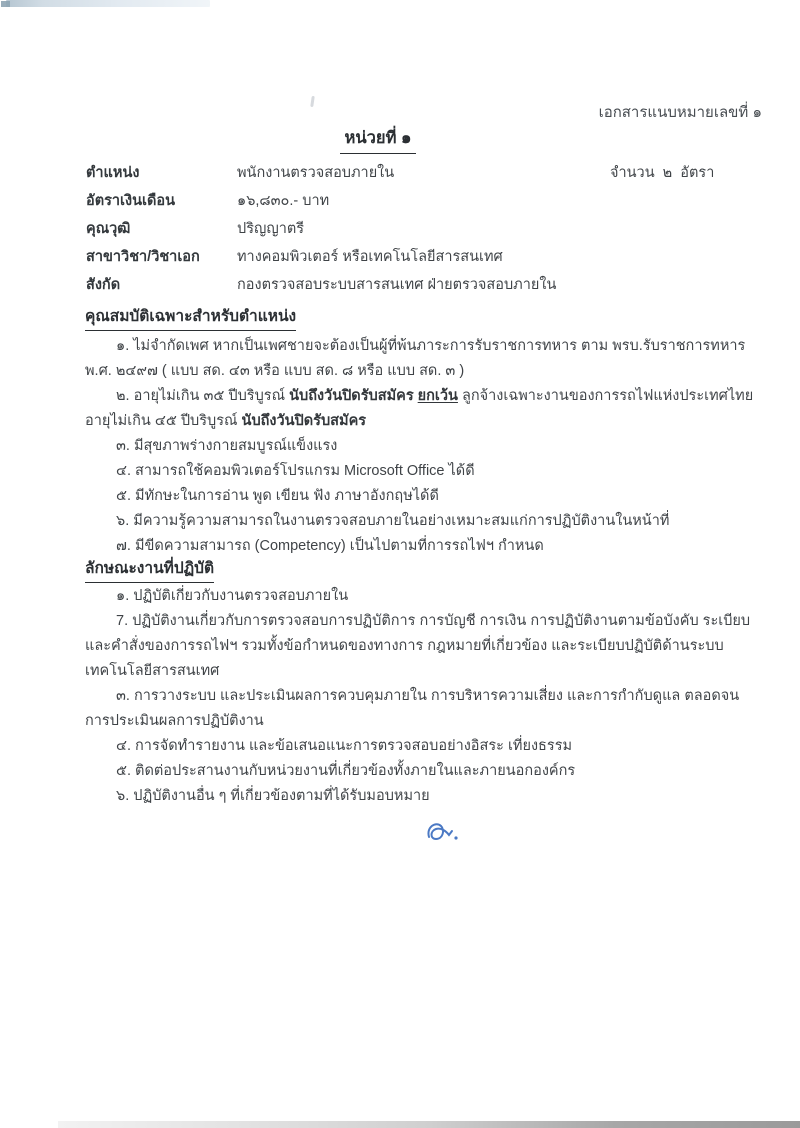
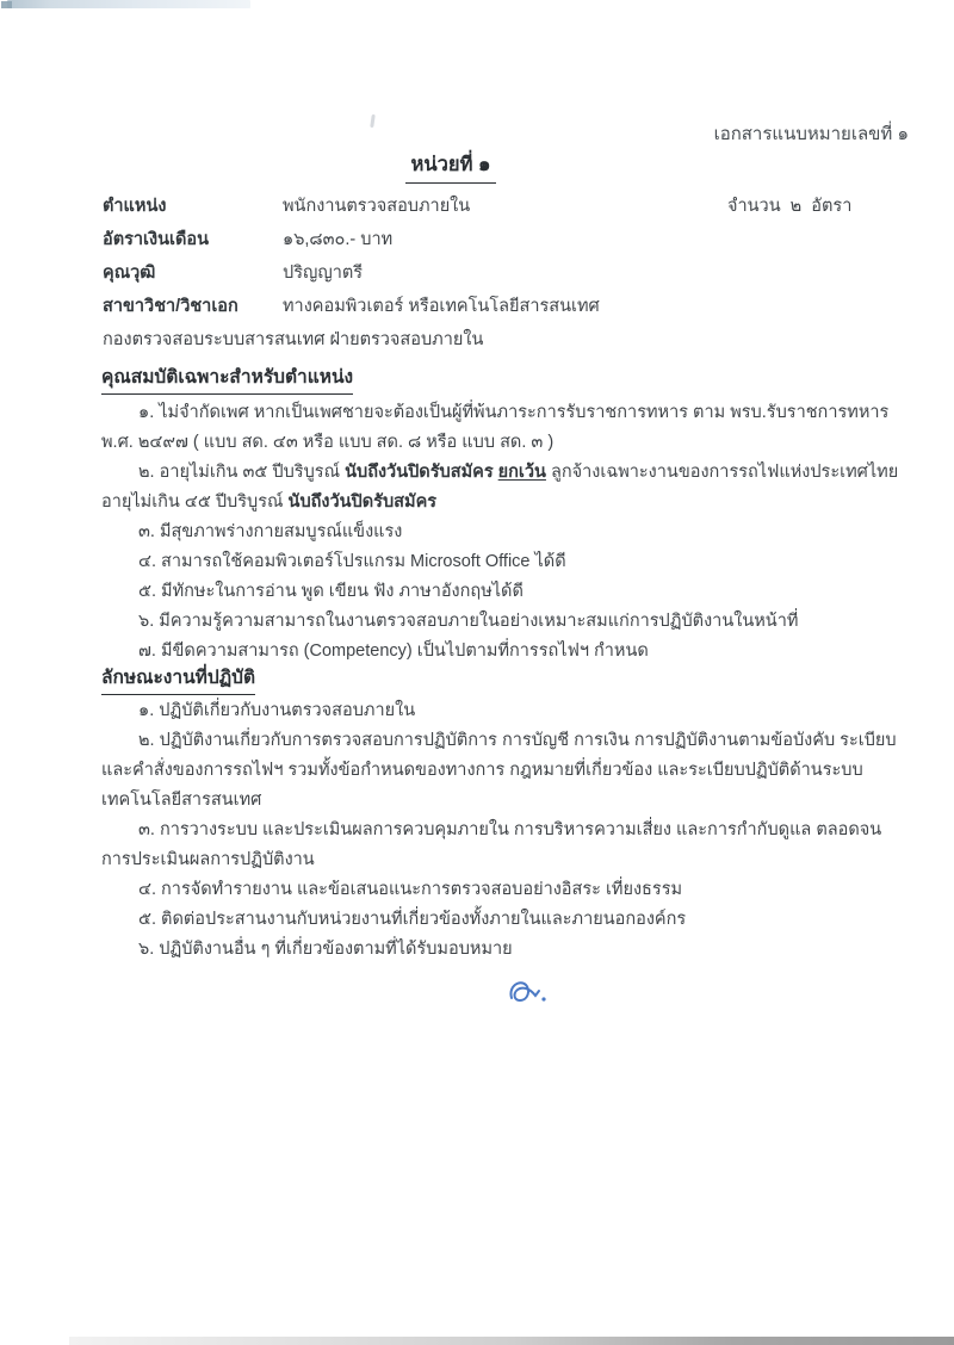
  เอกสารแนบหมายเลขที่ ๑
  หน่วยที่ ๑
  ตำแหน่ง
  พนักงานตรวจสอบภายใน
  จำนวน ๒ อัตรา
  อัตราเงินเดือน
  ๑๖,๘๓๐.- บาท
  คุณวุฒิ
  ปริญญาตรี
  สาขาวิชา/วิชาเอก
  ทางคอมพิวเตอร์ หรือเทคโนโลยีสารสนเทศ
- สังกัด
  กองตรวจสอบระบบสารสนเทศ ฝ่ายตรวจสอบภายใน
  คุณสมบัติเฉพาะสำหรับตำแหน่ง
  ๑. ไม่จำกัดเพศ หากเป็นเพศชายจะต้องเป็นผู้ที่พ้นภาระการรับราชการทหาร ตาม พรบ.รับราชการทหาร พ.ศ. ๒๔๙๗ ( แบบ สด. ๔๓ หรือ แบบ สด. ๘ หรือ แบบ สด. ๓ )
  ๒. อายุไม่เกิน ๓๕ ปีบริบูรณ์ นับถึงวันปิดรับสมัคร ยกเว้น ลูกจ้างเฉพาะงานของการรถไฟแห่งประเทศไทย อายุไม่เกิน ๔๕ ปีบริบูรณ์ นับถึงวันปิดรับสมัคร
  ๓. มีสุขภาพร่างกายสมบูรณ์แข็งแรง
  ๔. สามารถใช้คอมพิวเตอร์โปรแกรม Microsoft Office ได้ดี
  ๕. มีทักษะในการอ่าน พูด เขียน ฟัง ภาษาอังกฤษได้ดี
  ๖. มีความรู้ความสามารถในงานตรวจสอบภายในอย่างเหมาะสมแก่การปฏิบัติงานในหน้าที่
  ๗. มีขีดความสามารถ (Competency) เป็นไปตามที่การรถไฟฯ กำหนด
  ลักษณะงานที่ปฏิบัติ
  ๑. ปฏิบัติเกี่ยวกับงานตรวจสอบภายใน
- 7. ปฏิบัติงานเกี่ยวกับการตรวจสอบการปฏิบัติการ การบัญชี การเงิน การปฏิบัติงานตามข้อบังคับ ระเบียบ และคำสั่งของการรถไฟฯ รวมทั้งข้อกำหนดของทางการ กฎหมายที่เกี่ยวข้อง และระเบียบปฏิบัติด้านระบบเทคโนโลยีสารสนเทศ
+ ๒. ปฏิบัติงานเกี่ยวกับการตรวจสอบการปฏิบัติการ การบัญชี การเงิน การปฏิบัติงานตามข้อบังคับ ระเบียบ และคำสั่งของการรถไฟฯ รวมทั้งข้อกำหนดของทางการ กฎหมายที่เกี่ยวข้อง และระเบียบปฏิบัติด้านระบบเทคโนโลยีสารสนเทศ
  ๓. การวางระบบ และประเมินผลการควบคุมภายใน การบริหารความเสี่ยง และการกำกับดูแล ตลอดจนการประเมินผลการปฏิบัติงาน
  ๔. การจัดทำรายงาน และข้อเสนอแนะการตรวจสอบอย่างอิสระ เที่ยงธรรม
  ๕. ติดต่อประสานงานกับหน่วยงานที่เกี่ยวข้องทั้งภายในและภายนอกองค์กร
  ๖. ปฏิบัติงานอื่น ๆ ที่เกี่ยวข้องตามที่ได้รับมอบหมาย
